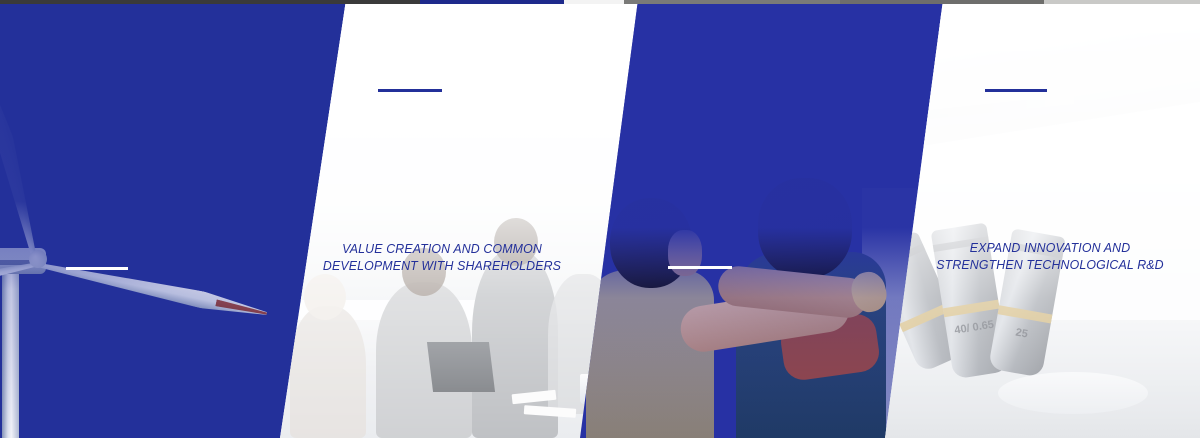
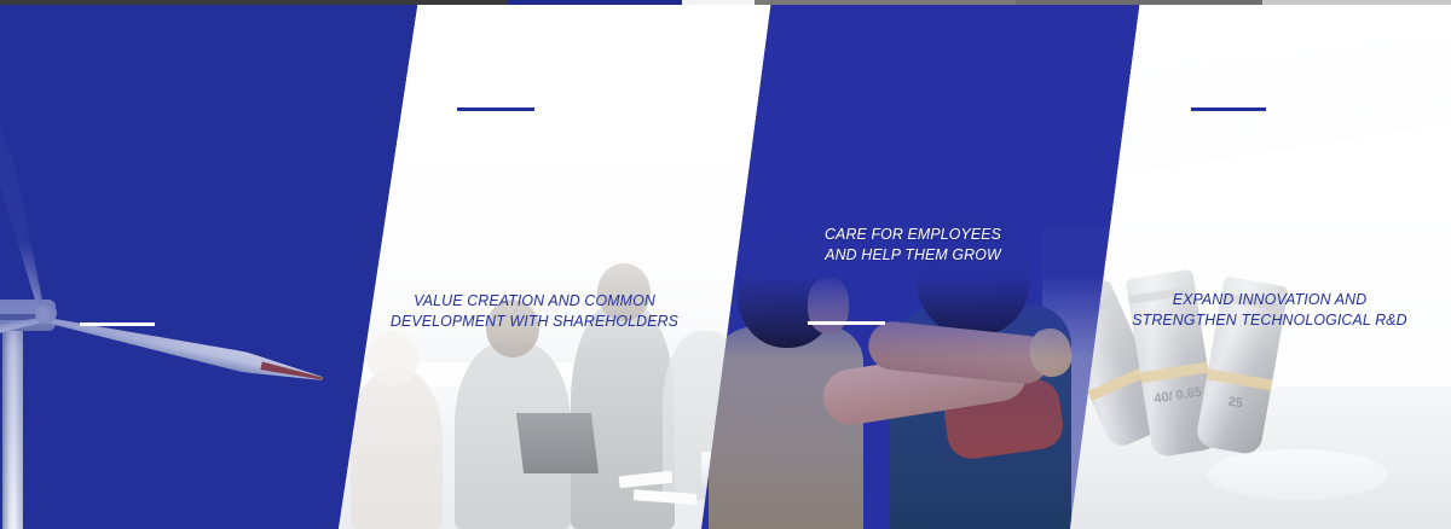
  VALUE CREATION AND COMMON
  DEVELOPMENT WITH SHAREHOLDERS
+ CARE FOR EMPLOYEES
+ AND HELP THEM GROW
  EXPAND INNOVATION AND
  STRENGTHEN TECHNOLOGICAL R&D
